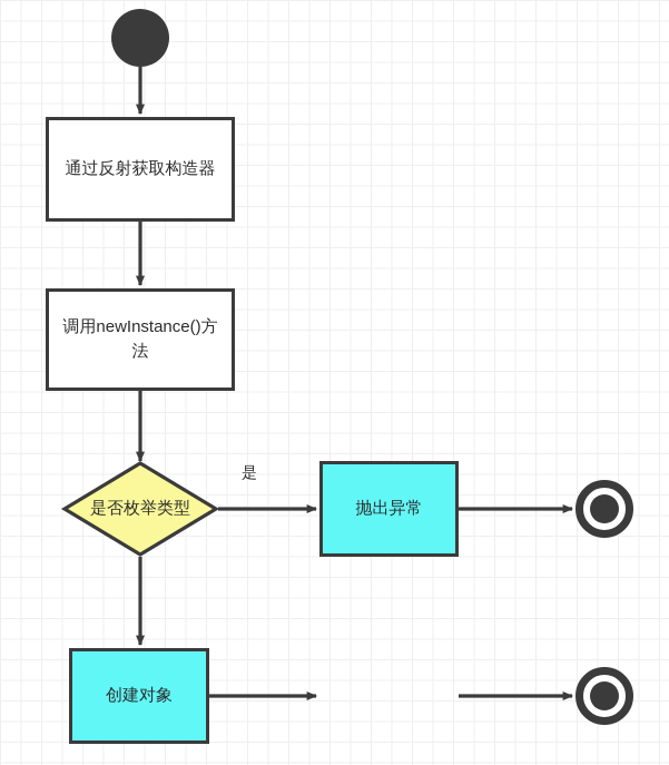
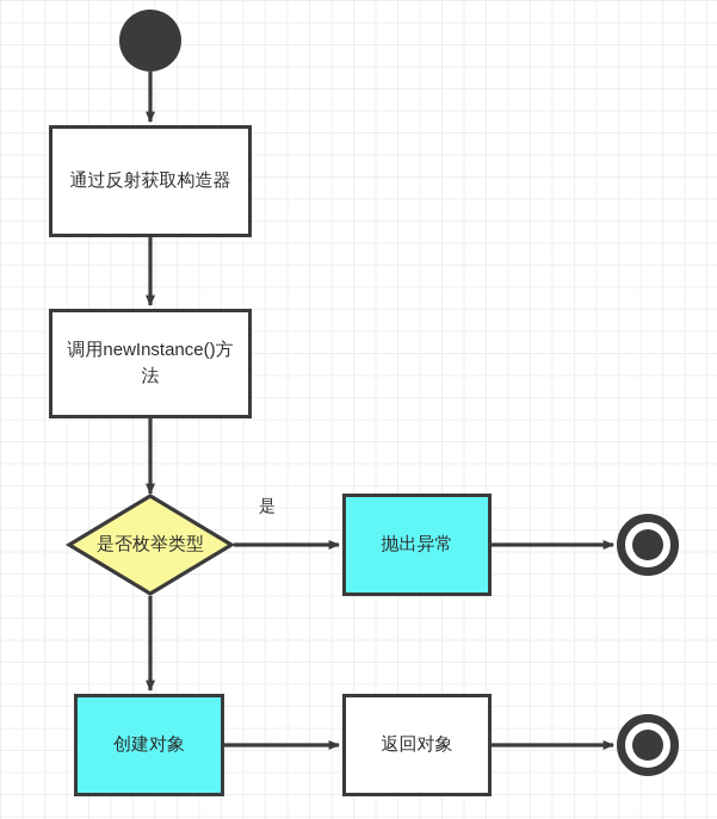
  通过反射获取构造器
  调用newInstance()方法
  是否枚举类型
  抛出异常
  创建对象
+ 返回对象
  是
